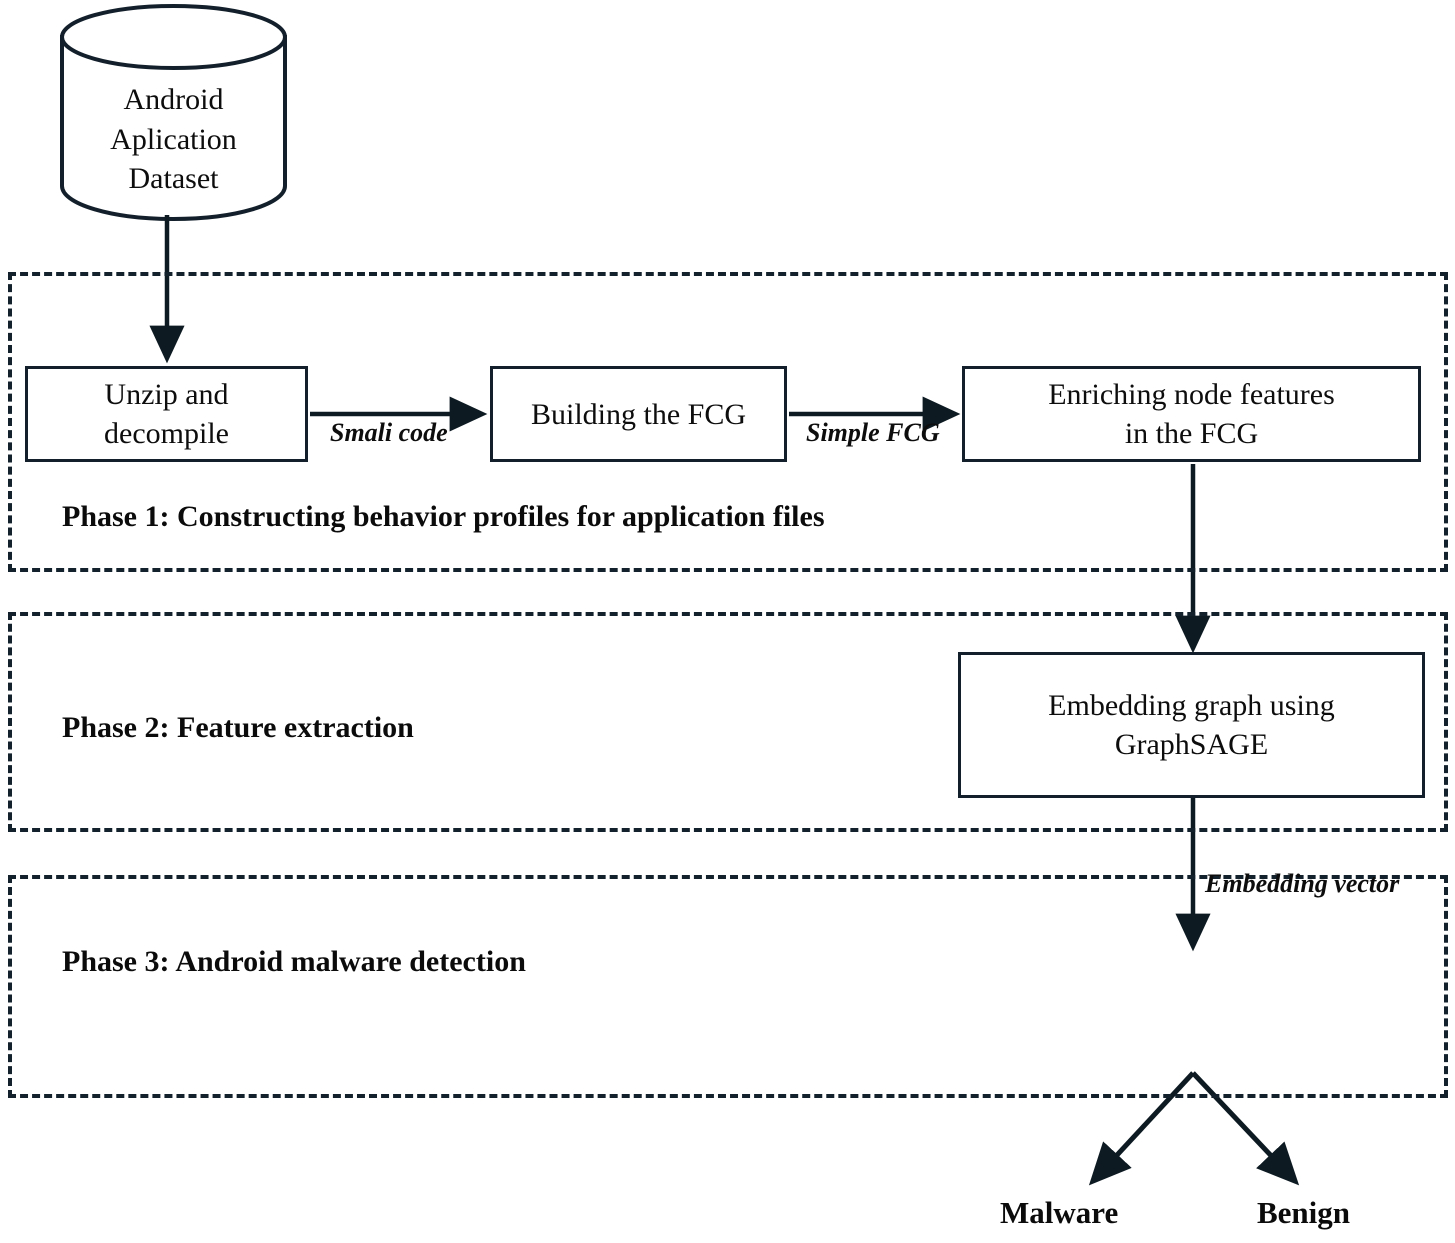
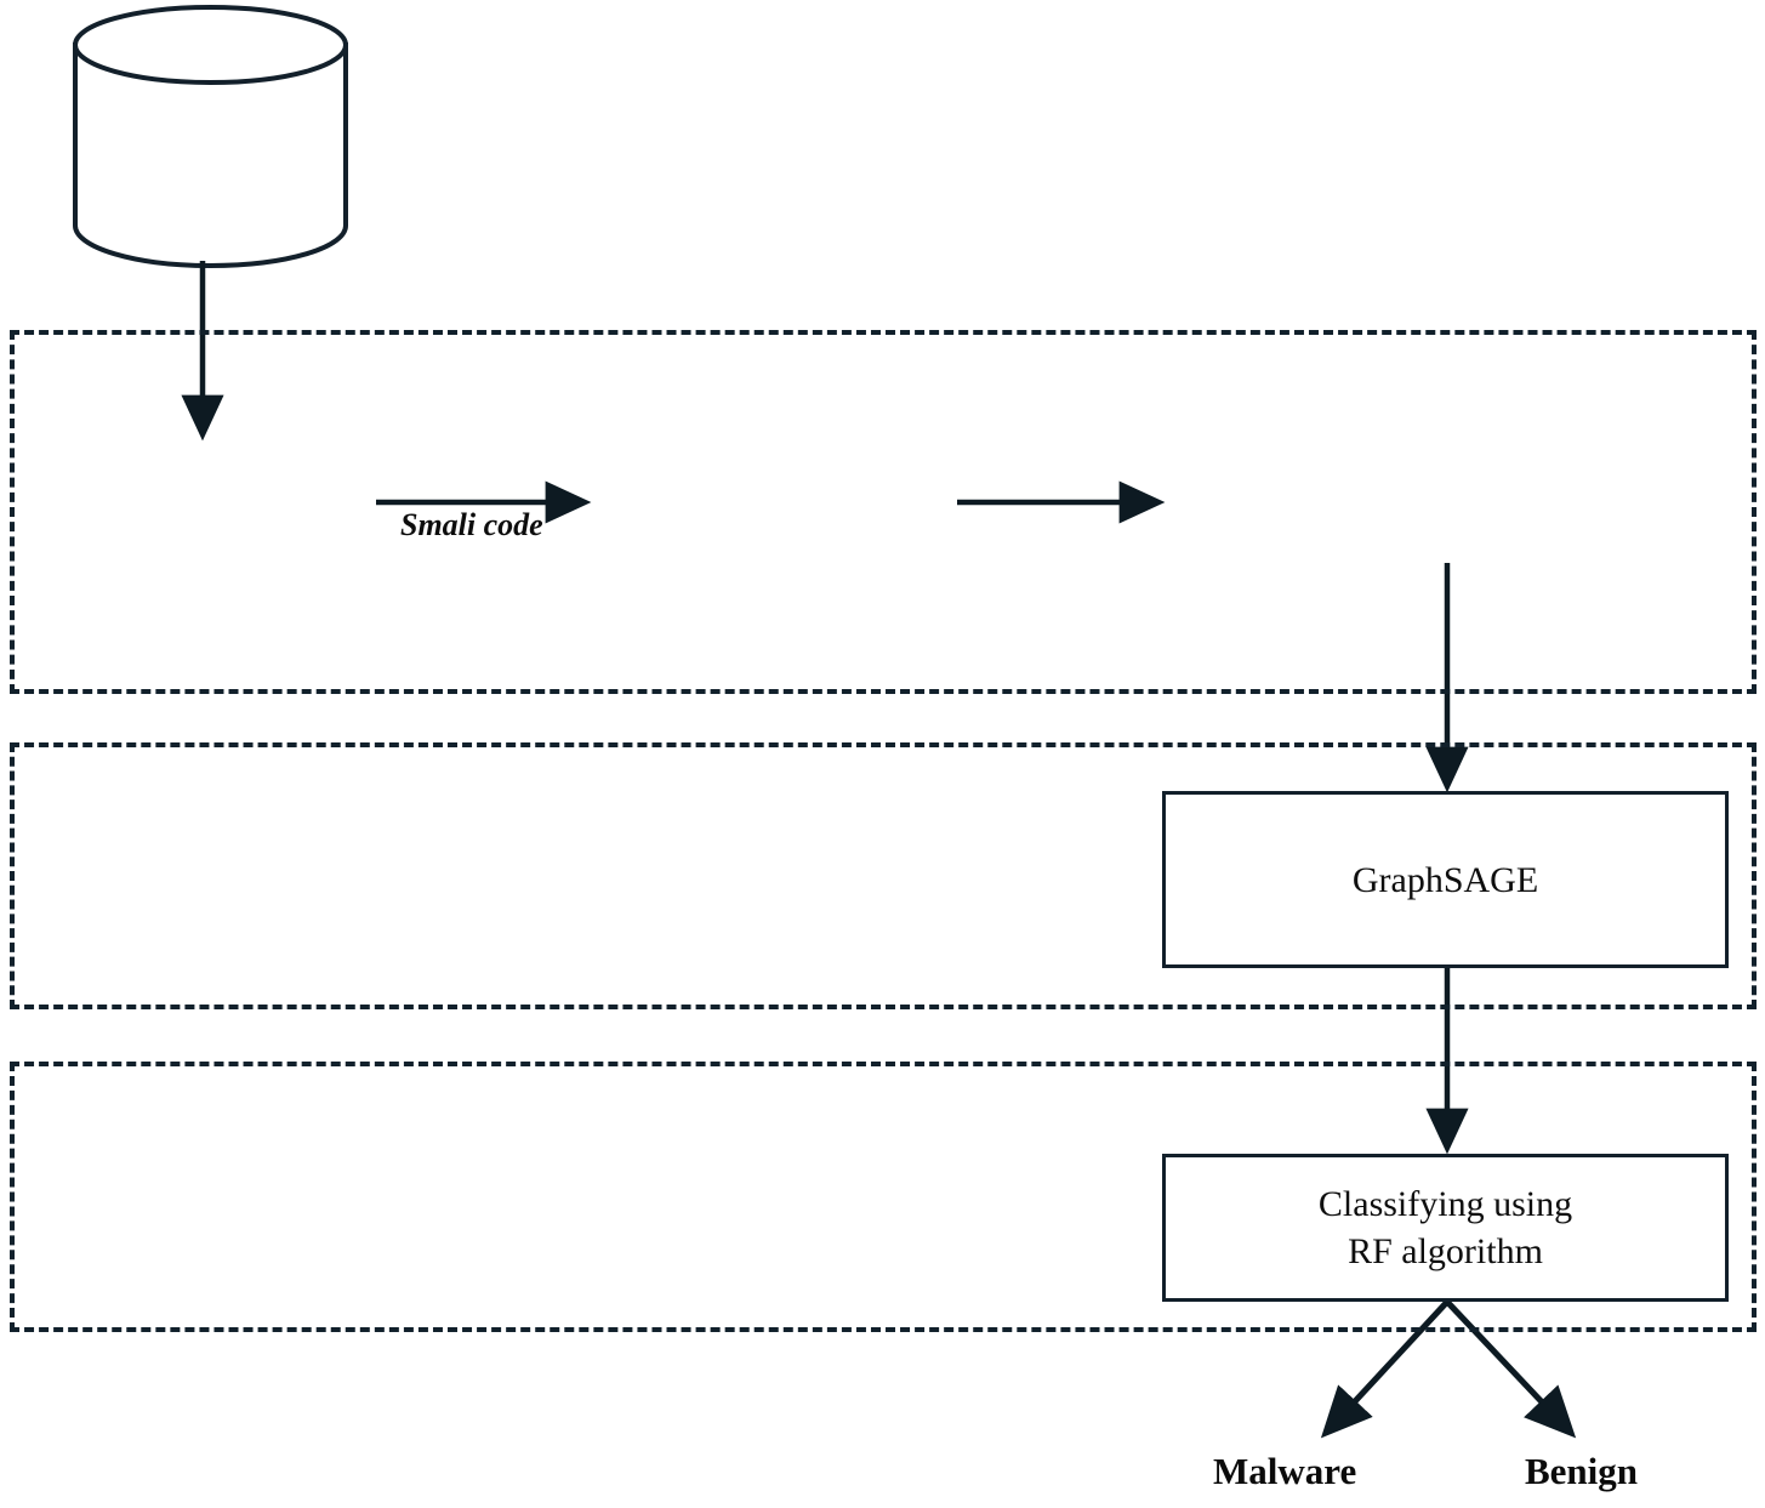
- Android Aplication Dataset
- Unzip and
- decompile
- Building the FCG
- Enriching node features
- in the FCG
- Embedding graph using
  GraphSAGE
+ Classifying using
+ RF algorithm
  Smali code
- Simple FCG
- Embedding vector
- Phase 1: Constructing behavior profiles for application files
- Phase 2: Feature extraction
- Phase 3: Android malware detection
  Malware
  Benign
